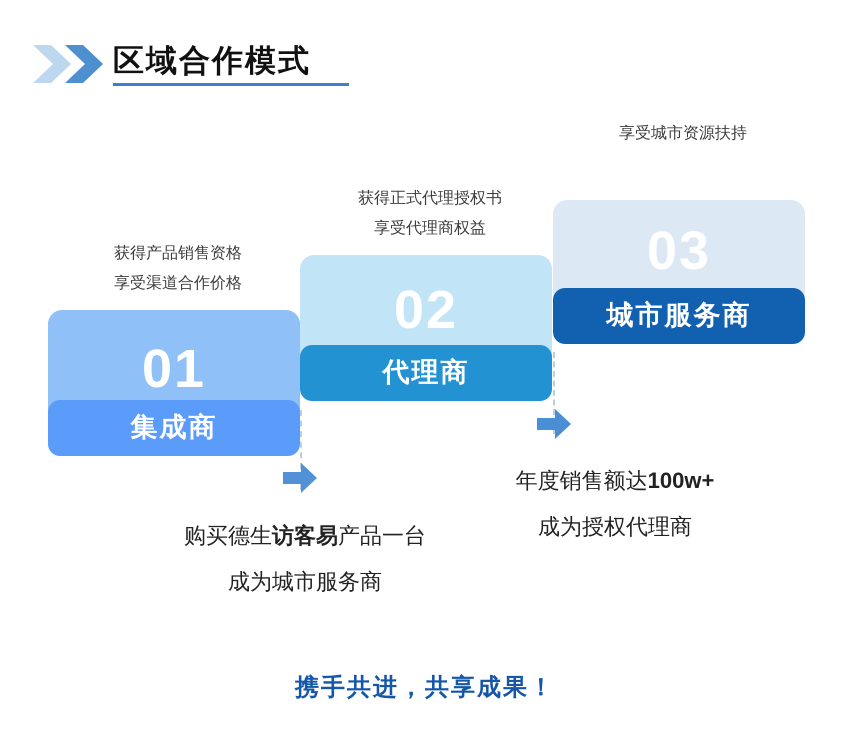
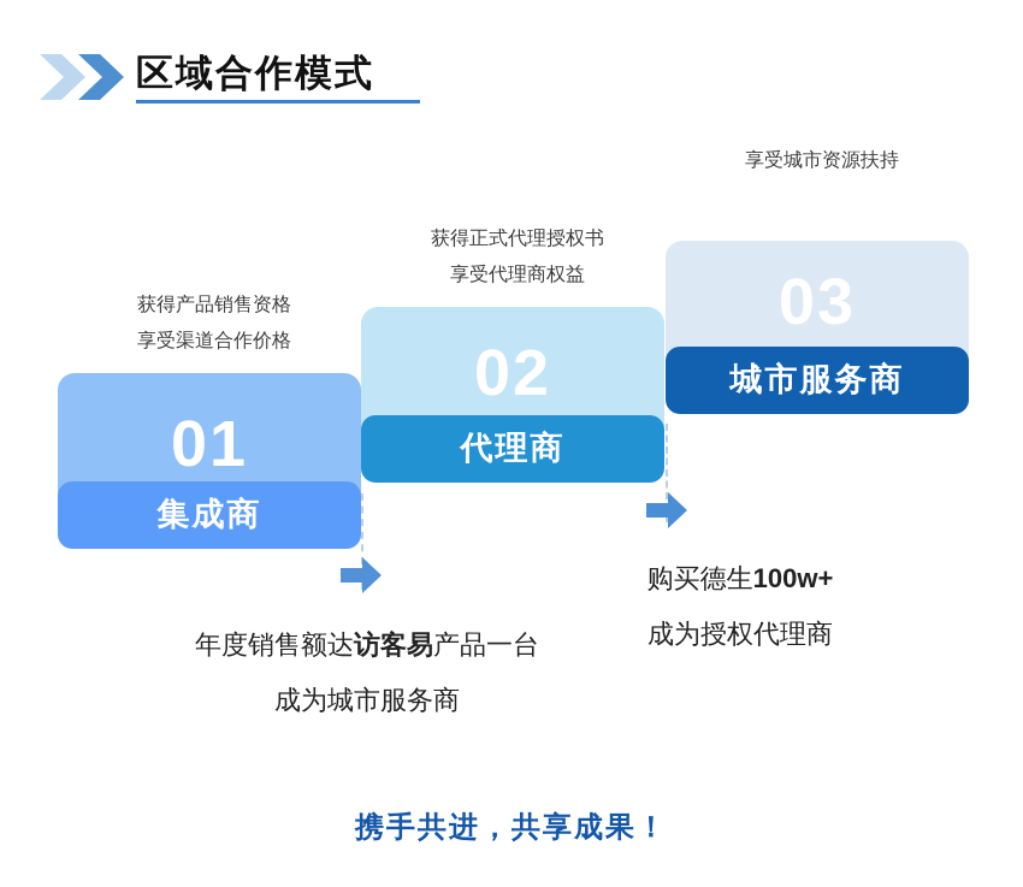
  区域合作模式
  获得产品销售资格
  享受渠道合作价格
  获得正式代理授权书
  享受代理商权益
  享受城市资源扶持
  03
  02
  01
  集成商
  代理商
  城市服务商
- 购买德生访客易产品一台
+ 年度销售额达访客易产品一台
  成为城市服务商
- 年度销售额达100w+
+ 购买德生100w+
  成为授权代理商
  携手共进，共享成果！
